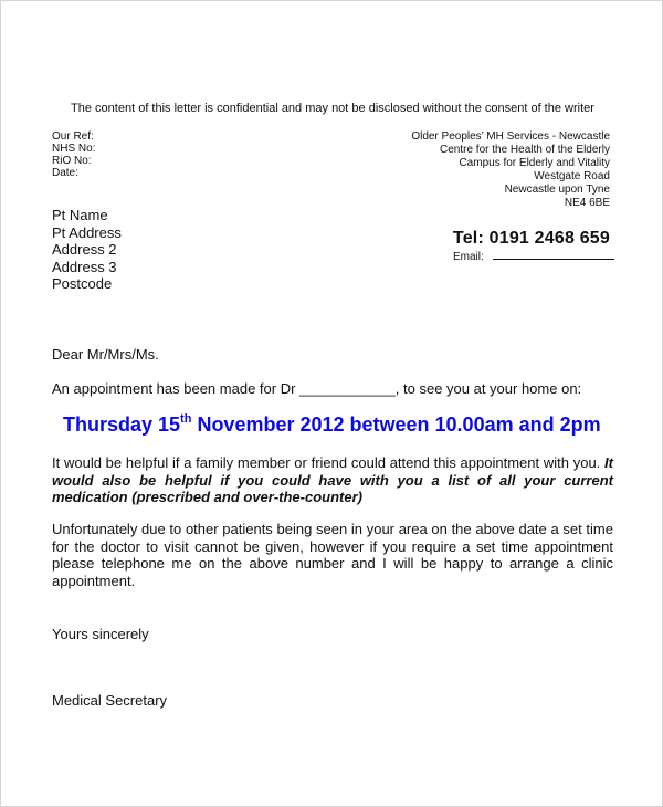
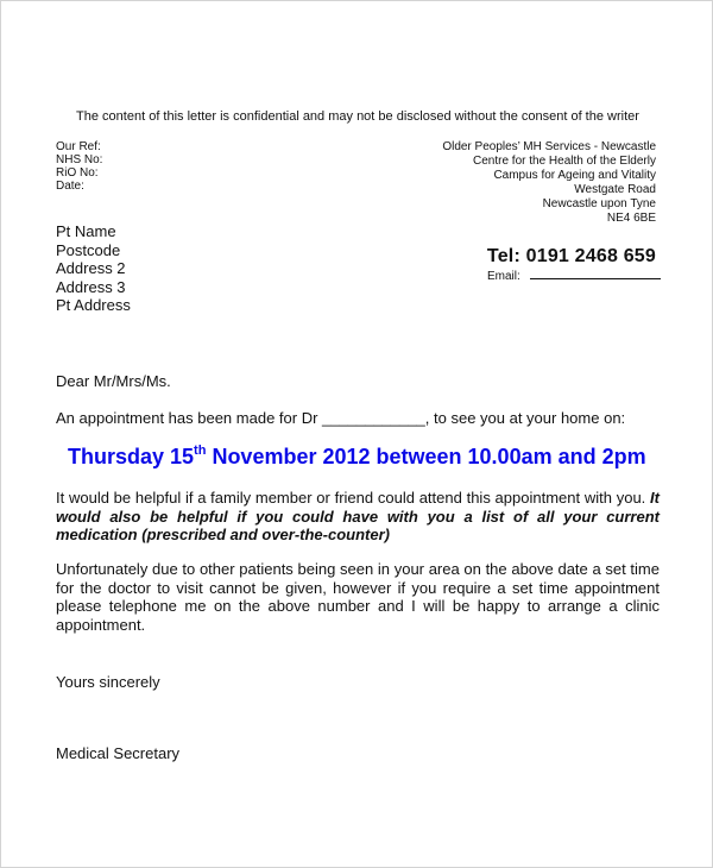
  The content of this letter is confidential and may not be disclosed without the consent of the writer
  Our Ref:
  NHS No:
  RiO No:
  Date:
  Older Peoples’ MH Services - Newcastle
  Centre for the Health of the Elderly
- Campus for Elderly and Vitality
+ Campus for Ageing and Vitality
  Westgate Road
  Newcastle upon Tyne
  NE4 6BE
  Tel: 0191 2468 659
  Email:
  Pt Name
- Pt Address
+ Postcode
  Address 2
  Address 3
- Postcode
+ Pt Address
  Dear Mr/Mrs/Ms.
  An appointment has been made for Dr ____________, to see you at your home on:
  Thursday 15th November 2012 between 10.00am and 2pm
  It would be helpful if a family member or friend could attend this appointment with you. It would also be helpful if you could have with you a list of all your current medication (prescribed and over-the-counter)
  Unfortunately due to other patients being seen in your area on the above date a set time for the doctor to visit cannot be given, however if you require a set time appointment please telephone me on the above number and I will be happy to arrange a clinic appointment.
  Yours sincerely
  Medical Secretary
